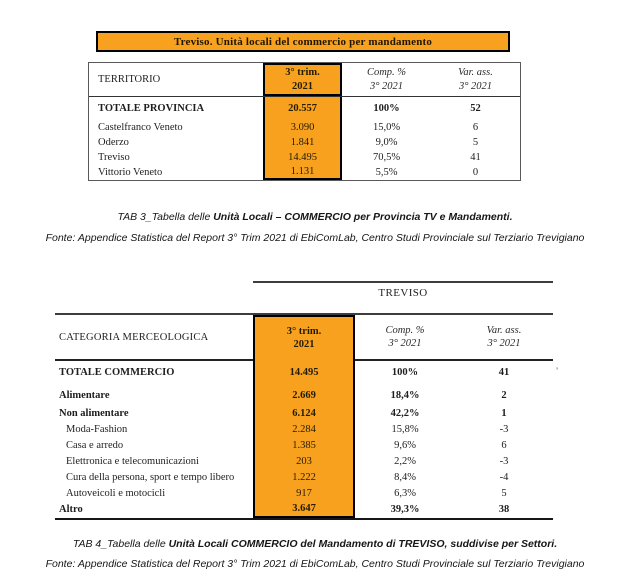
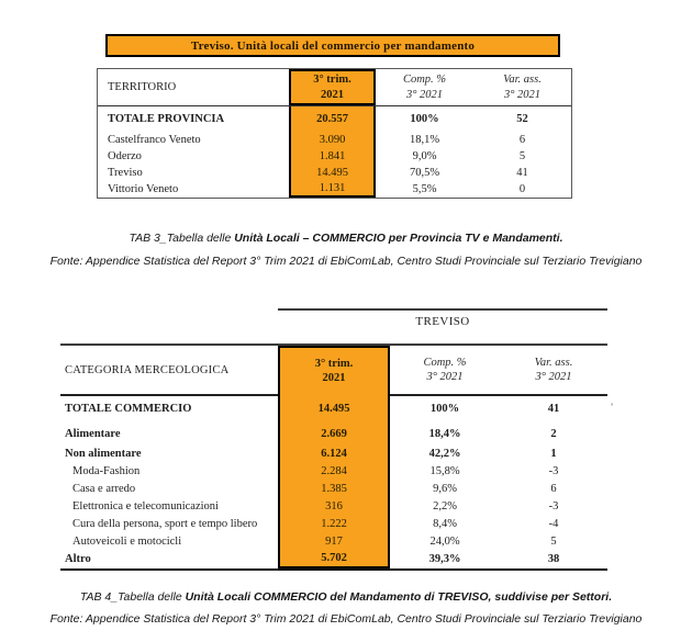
  Treviso. Unità locali del commercio per mandamento
  TERRITORIO
  3° trim.
  2021
  Comp. %
  3° 2021
  Var. ass.
  3° 2021
  TOTALE PROVINCIA
  20.557
  100%
  52
  Castelfranco Veneto
  3.090
- 15,0%
+ 18,1%
  6
  Oderzo
  1.841
  9,0%
  5
  Treviso
  14.495
  70,5%
  41
  Vittorio Veneto
  1.131
  5,5%
  0
  TAB 3_Tabella delle Unità Locali – COMMERCIO per Provincia TV e Mandamenti.
  Fonte: Appendice Statistica del Report 3° Trim 2021 di EbiComLab, Centro Studi Provinciale sul Terziario Trevigiano
  TREVISO
  CATEGORIA MERCEOLOGICA
  3° trim.
  2021
  Comp. %
  3° 2021
  Var. ass.
  3° 2021
  TOTALE COMMERCIO
  14.495
  100%
  41
  Alimentare
  2.669
  18,4%
  2
  Non alimentare
  6.124
  42,2%
  1
  Moda-Fashion
  2.284
  15,8%
  -3
  Casa e arredo
  1.385
  9,6%
  6
  Elettronica e telecomunicazioni
- 203
+ 316
  2,2%
  -3
  Cura della persona, sport e tempo libero
  1.222
  8,4%
  -4
  Autoveicoli e motocicli
  917
- 6,3%
+ 24,0%
  5
  Altro
- 3.647
+ 5.702
  39,3%
  38
  ’
  TAB 4_Tabella delle Unità Locali COMMERCIO del Mandamento di TREVISO, suddivise per Settori.
  Fonte: Appendice Statistica del Report 3° Trim 2021 di EbiComLab, Centro Studi Provinciale sul Terziario Trevigiano
